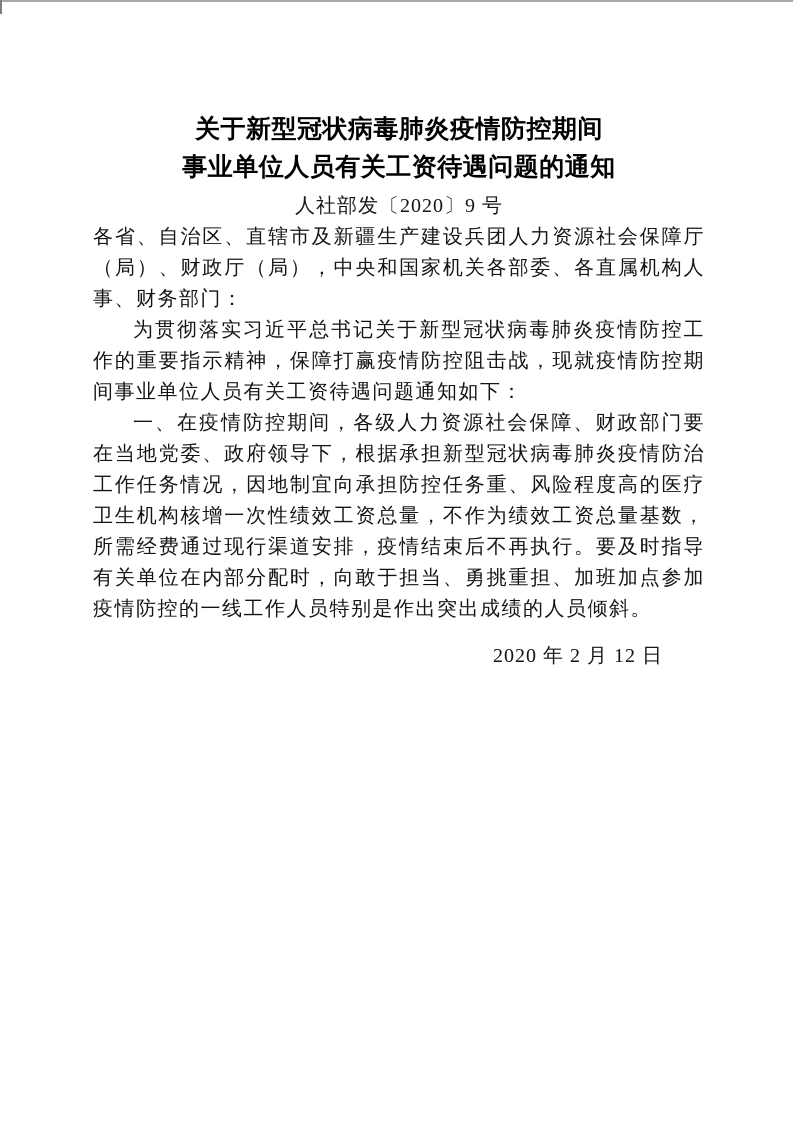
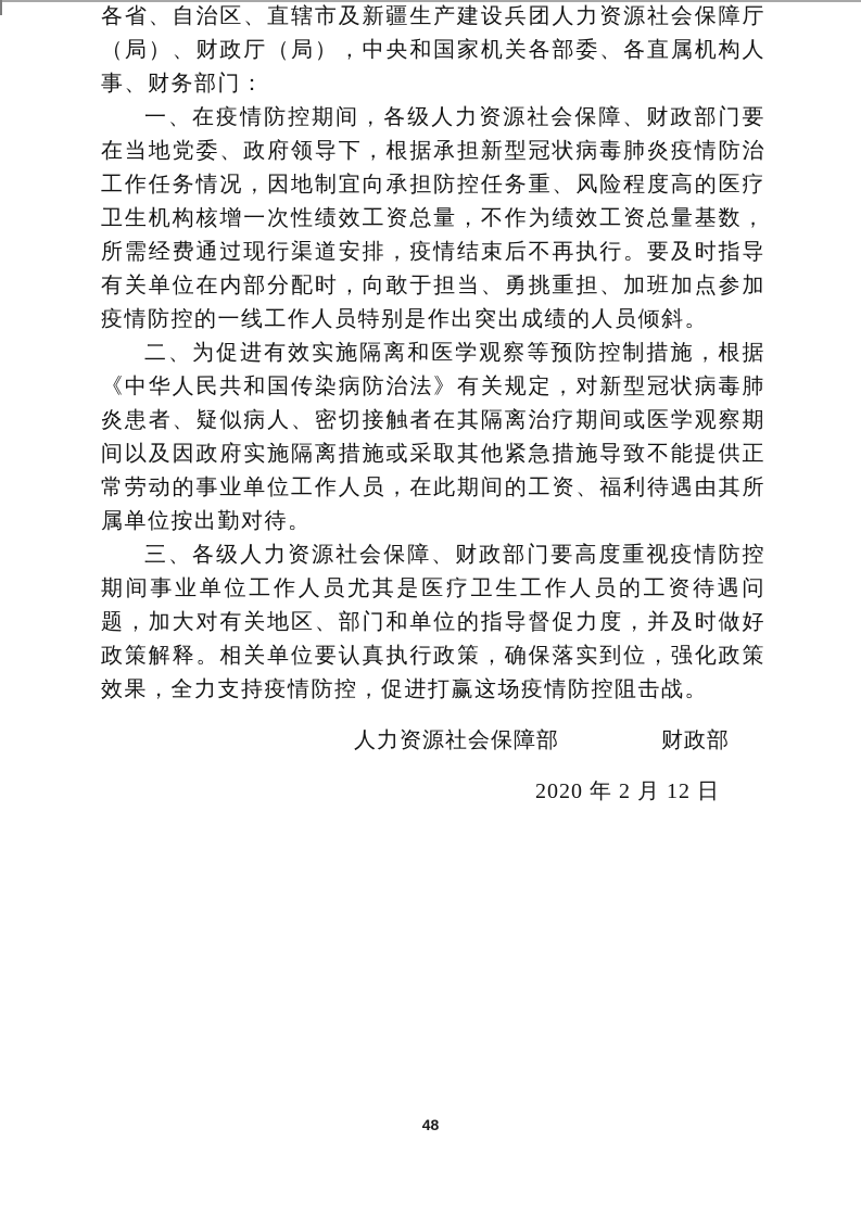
- 关于新型冠状病毒肺炎疫情防控期间
- 事业单位人员有关工资待遇问题的通知
- 人社部发〔2020〕9 号
  各省、自治区、直辖市及新疆生产建设兵团人力资源社会保障厅（局）、财政厅（局），中央和国家机关各部委、各直属机构人事、财务部门：
- 为贯彻落实习近平总书记关于新型冠状病毒肺炎疫情防控工作的重要指示精神，保障打赢疫情防控阻击战，现就疫情防控期间事业单位人员有关工资待遇问题通知如下：
  一、在疫情防控期间，各级人力资源社会保障、财政部门要在当地党委、政府领导下，根据承担新型冠状病毒肺炎疫情防治工作任务情况，因地制宜向承担防控任务重、风险程度高的医疗卫生机构核增一次性绩效工资总量，不作为绩效工资总量基数，所需经费通过现行渠道安排，疫情结束后不再执行。要及时指导有关单位在内部分配时，向敢于担当、勇挑重担、加班加点参加疫情防控的一线工作人员特别是作出突出成绩的人员倾斜。
+ 二、为促进有效实施隔离和医学观察等预防控制措施，根据《中华人民共和国传染病防治法》有关规定，对新型冠状病毒肺炎患者、疑似病人、密切接触者在其隔离治疗期间或医学观察期间以及因政府实施隔离措施或采取其他紧急措施导致不能提供正常劳动的事业单位工作人员，在此期间的工资、福利待遇由其所属单位按出勤对待。
+ 三、各级人力资源社会保障、财政部门要高度重视疫情防控期间事业单位工作人员尤其是医疗卫生工作人员的工资待遇问题，加大对有关地区、部门和单位的指导督促力度，并及时做好政策解释。相关单位要认真执行政策，确保落实到位，强化政策效果，全力支持疫情防控，促进打赢这场疫情防控阻击战。
+ 人力资源社会保障部 财政部
  2020 年 2 月 12 日
+ 48
